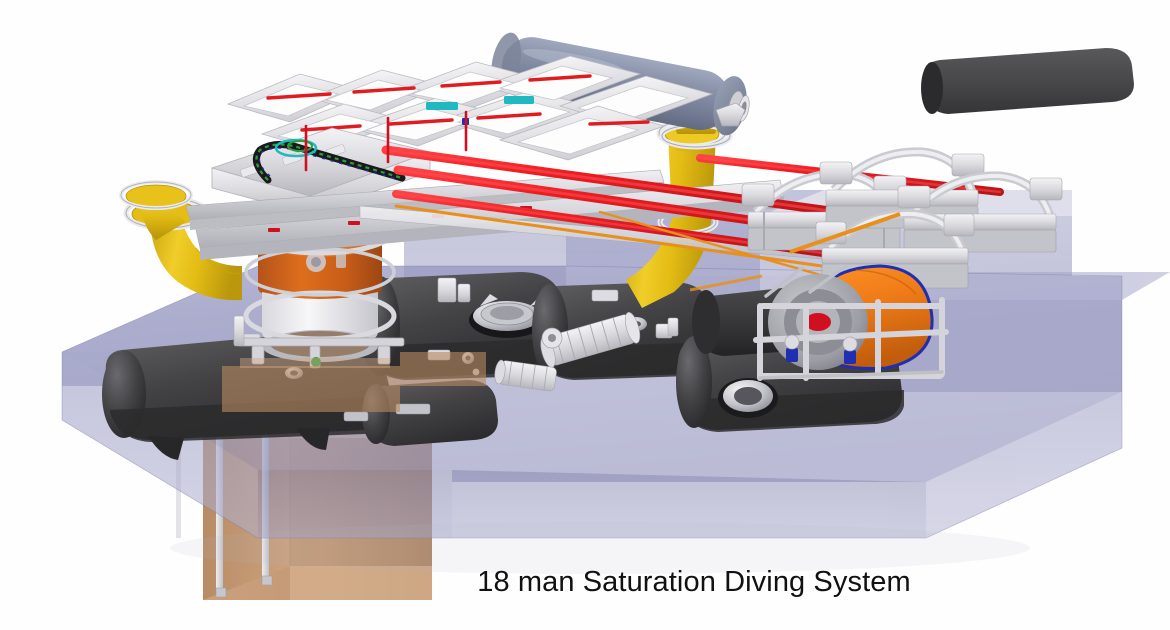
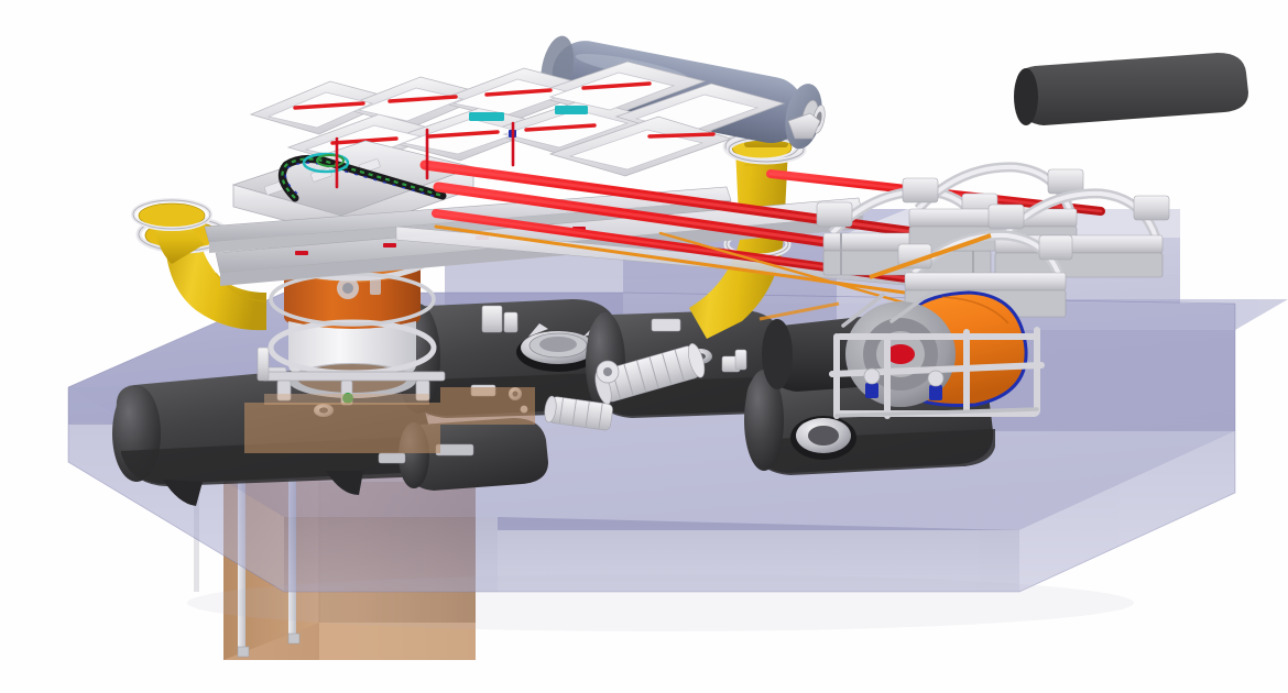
- 18 man Saturation Diving System
